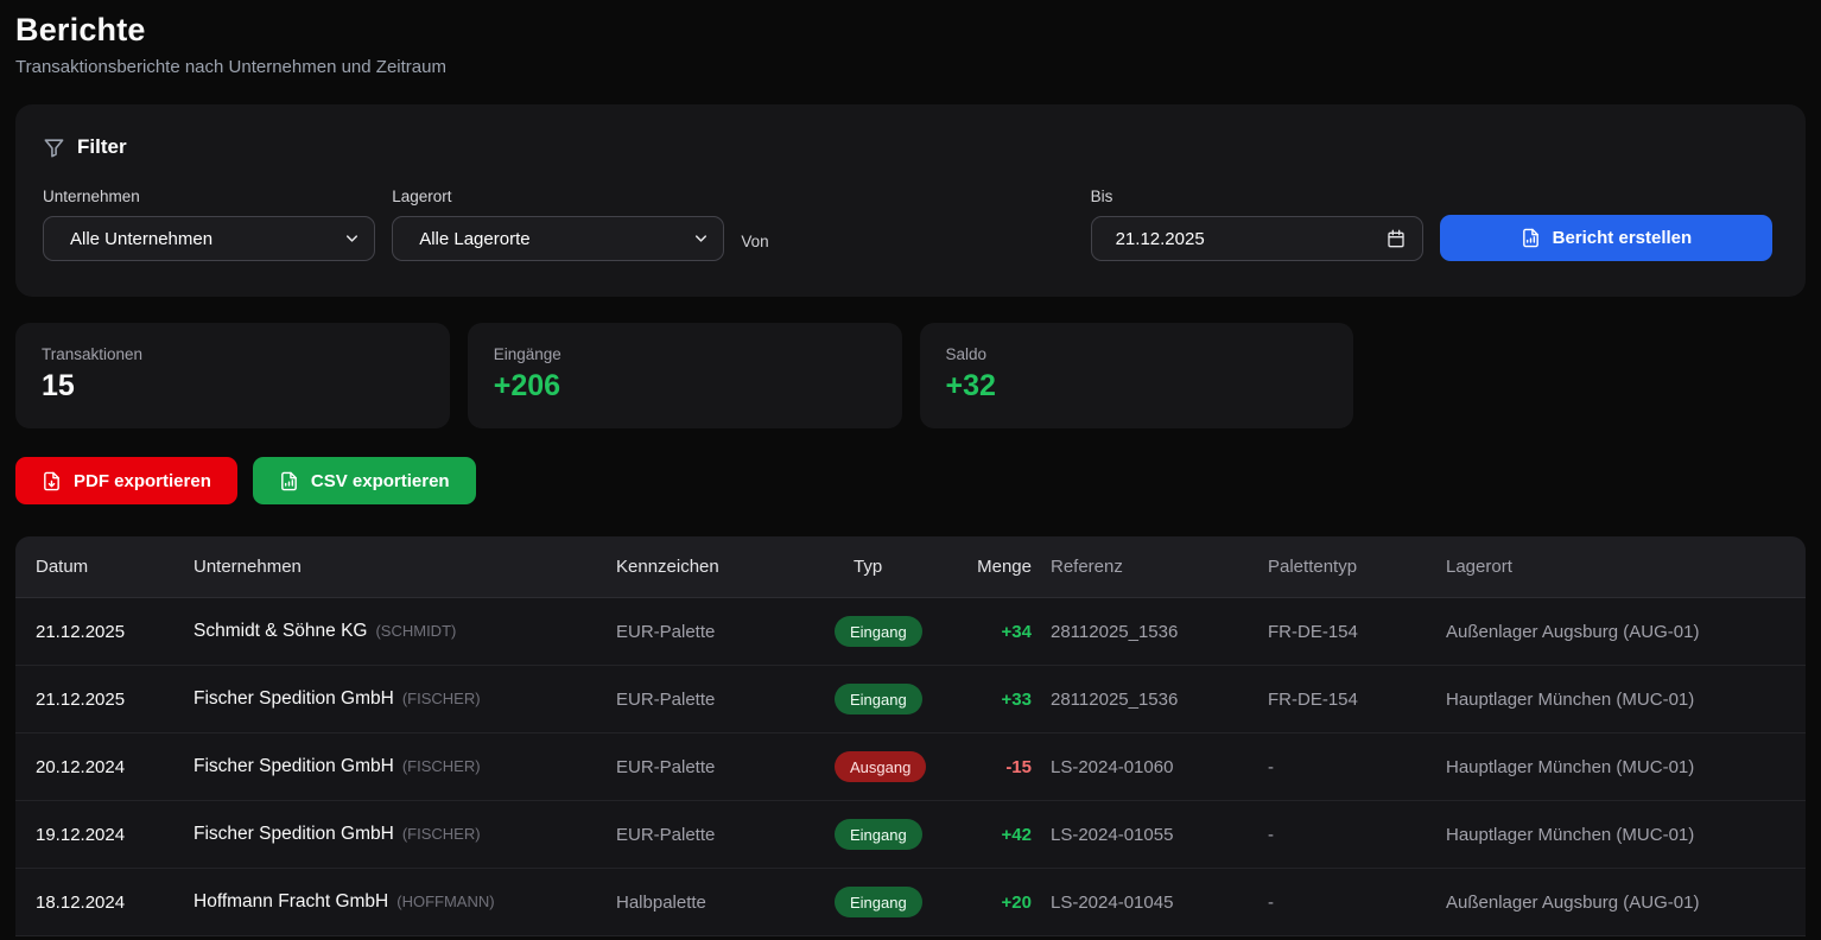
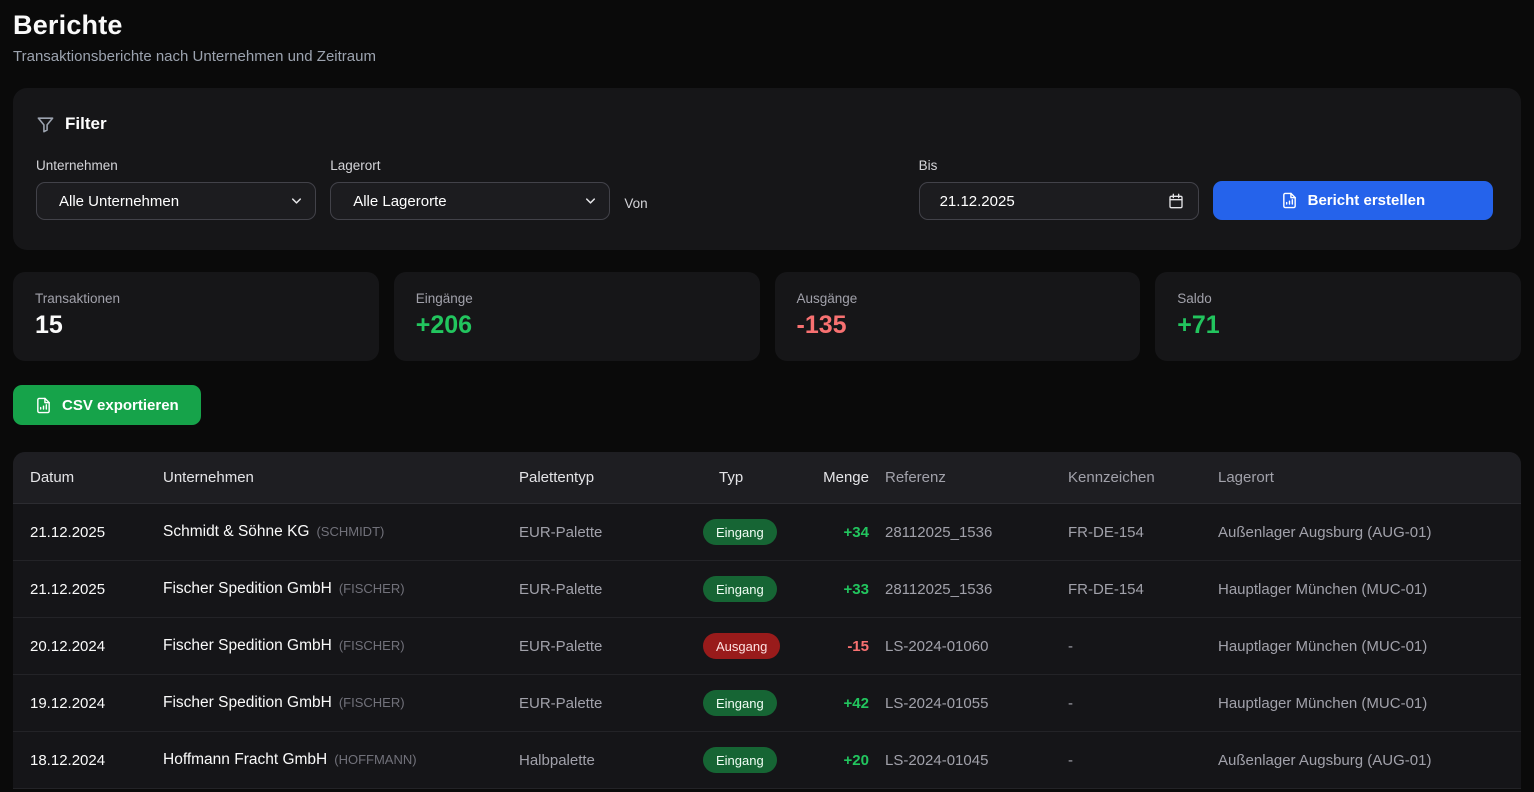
  Berichte
  Transaktionsberichte nach Unternehmen und Zeitraum
  Filter
  Unternehmen
  Alle Unternehmen
  Lagerort
  Alle Lagerorte
  Von
  Bis
  21.12.2025
  Bericht erstellen
  Transaktionen
  15
  Eingänge
  +206
+ Ausgänge
+ -135
  Saldo
- +32
+ +71
- PDF exportieren
  CSV exportieren
  Datum
  Unternehmen
- Kennzeichen
+ Palettentyp
  Typ
  Menge
  Referenz
- Palettentyp
+ Kennzeichen
  Lagerort
  21.12.2025
  Schmidt & Söhne KG (SCHMIDT)
  EUR-Palette
  Eingang
  +34
  28112025_1536
  FR-DE-154
  Außenlager Augsburg (AUG-01)
  21.12.2025
  Fischer Spedition GmbH (FISCHER)
  EUR-Palette
  Eingang
  +33
  28112025_1536
  FR-DE-154
  Hauptlager München (MUC-01)
  20.12.2024
  Fischer Spedition GmbH (FISCHER)
  EUR-Palette
  Ausgang
  -15
  LS-2024-01060
  -
  Hauptlager München (MUC-01)
  19.12.2024
  Fischer Spedition GmbH (FISCHER)
  EUR-Palette
  Eingang
  +42
  LS-2024-01055
  -
  Hauptlager München (MUC-01)
  18.12.2024
  Hoffmann Fracht GmbH (HOFFMANN)
  Halbpalette
  Eingang
  +20
  LS-2024-01045
  -
  Außenlager Augsburg (AUG-01)
